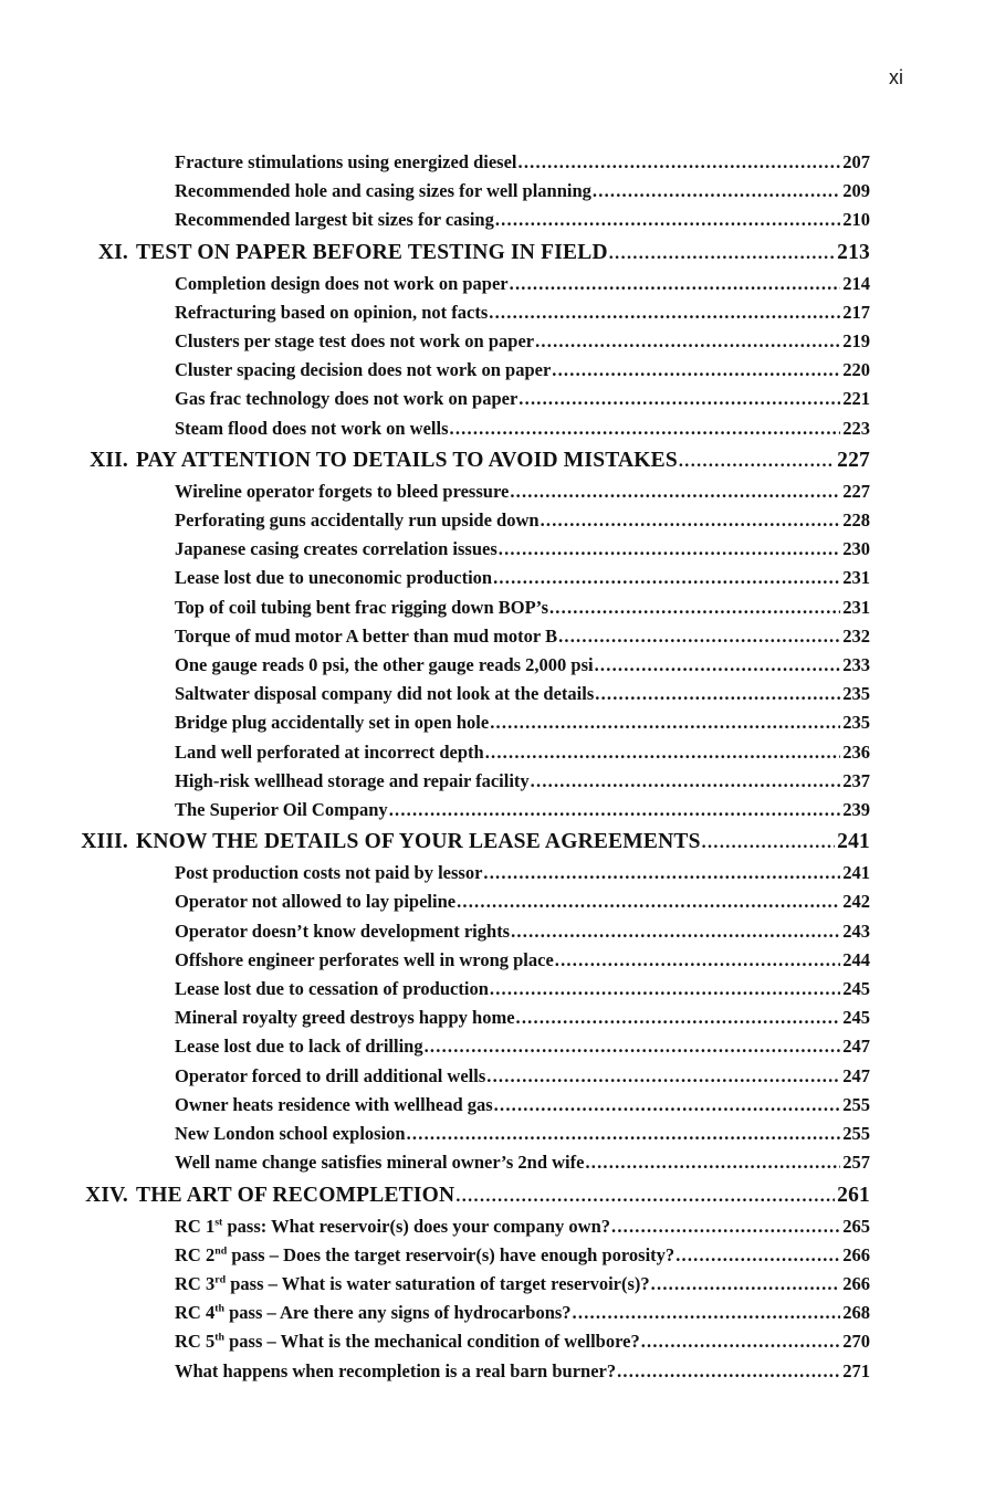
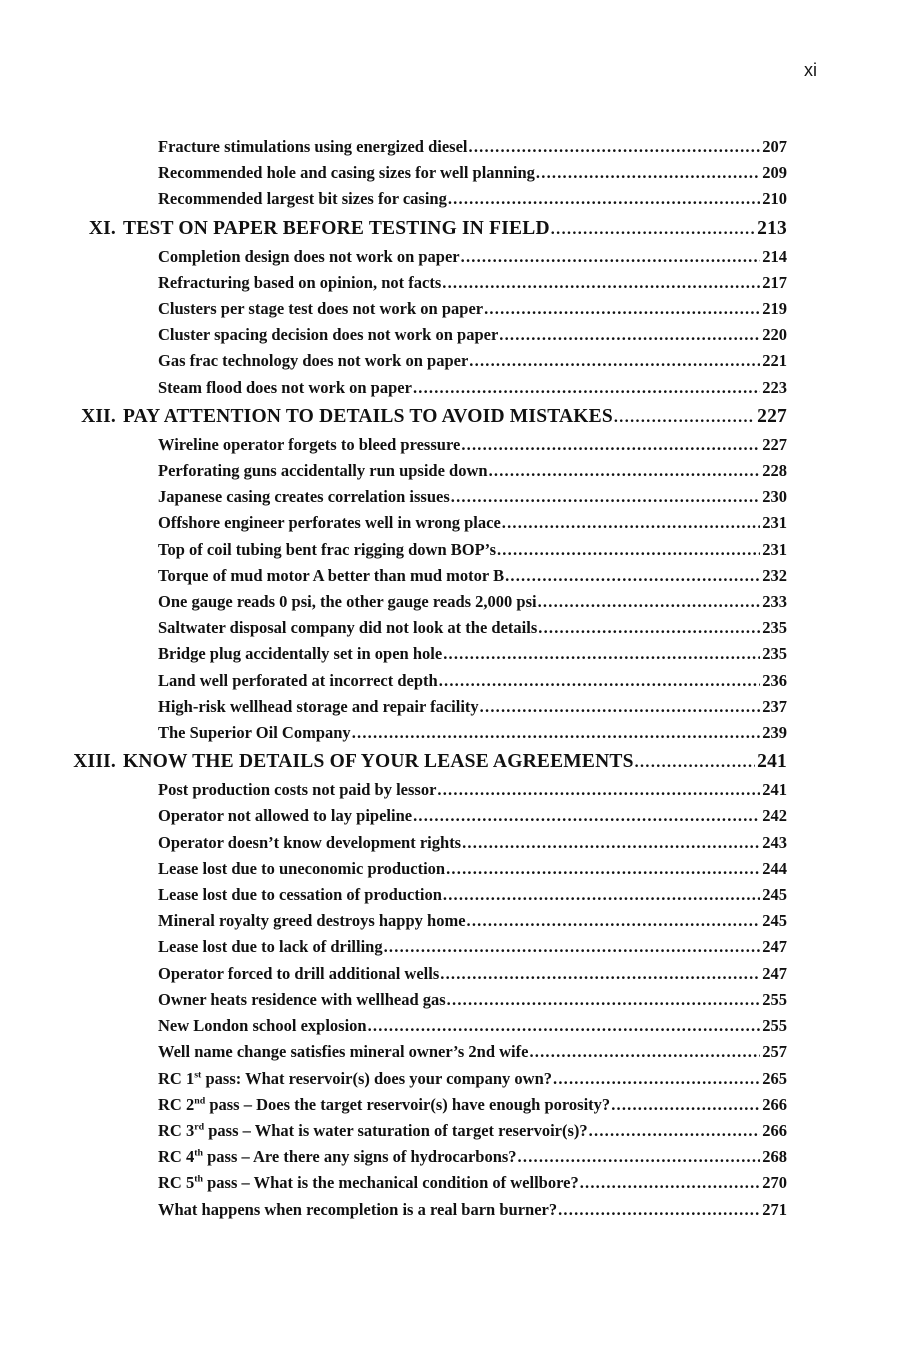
  xi
  Fracture stimulations using energized diesel
  207
  Recommended hole and casing sizes for well planning
  209
  Recommended largest bit sizes for casing
  210
  XI.
  TEST ON PAPER BEFORE TESTING IN FIELD
  213
  Completion design does not work on paper
  214
  Refracturing based on opinion, not facts
  217
  Clusters per stage test does not work on paper
  219
  Cluster spacing decision does not work on paper
  220
  Gas frac technology does not work on paper
  221
- Steam flood does not work on wells
+ Steam flood does not work on paper
  223
  XII.
  PAY ATTENTION TO DETAILS TO AVOID MISTAKES
  227
  Wireline operator forgets to bleed pressure
  227
  Perforating guns accidentally run upside down
  228
  Japanese casing creates correlation issues
  230
- Lease lost due to uneconomic production
+ Offshore engineer perforates well in wrong place
  231
  Top of coil tubing bent frac rigging down BOP’s
  231
  Torque of mud motor A better than mud motor B
  232
  One gauge reads 0 psi, the other gauge reads 2,000 psi
  233
  Saltwater disposal company did not look at the details
  235
  Bridge plug accidentally set in open hole
  235
  Land well perforated at incorrect depth
  236
  High-risk wellhead storage and repair facility
  237
  The Superior Oil Company
  239
  XIII.
  KNOW THE DETAILS OF YOUR LEASE AGREEMENTS
  241
  Post production costs not paid by lessor
  241
  Operator not allowed to lay pipeline
  242
  Operator doesn’t know development rights
  243
- Offshore engineer perforates well in wrong place
+ Lease lost due to uneconomic production
  244
  Lease lost due to cessation of production
  245
  Mineral royalty greed destroys happy home
  245
  Lease lost due to lack of drilling
  247
  Operator forced to drill additional wells
  247
  Owner heats residence with wellhead gas
  255
  New London school explosion
  255
  Well name change satisfies mineral owner’s 2nd wife
  257
- XIV.
- THE ART OF RECOMPLETION
- 261
  RC 1st pass: What reservoir(s) does your company own?
  265
  RC 2nd pass – Does the target reservoir(s) have enough porosity?
  266
  RC 3rd pass – What is water saturation of target reservoir(s)?
  266
  RC 4th pass – Are there any signs of hydrocarbons?
  268
  RC 5th pass – What is the mechanical condition of wellbore?
  270
  What happens when recompletion is a real barn burner?
  271
